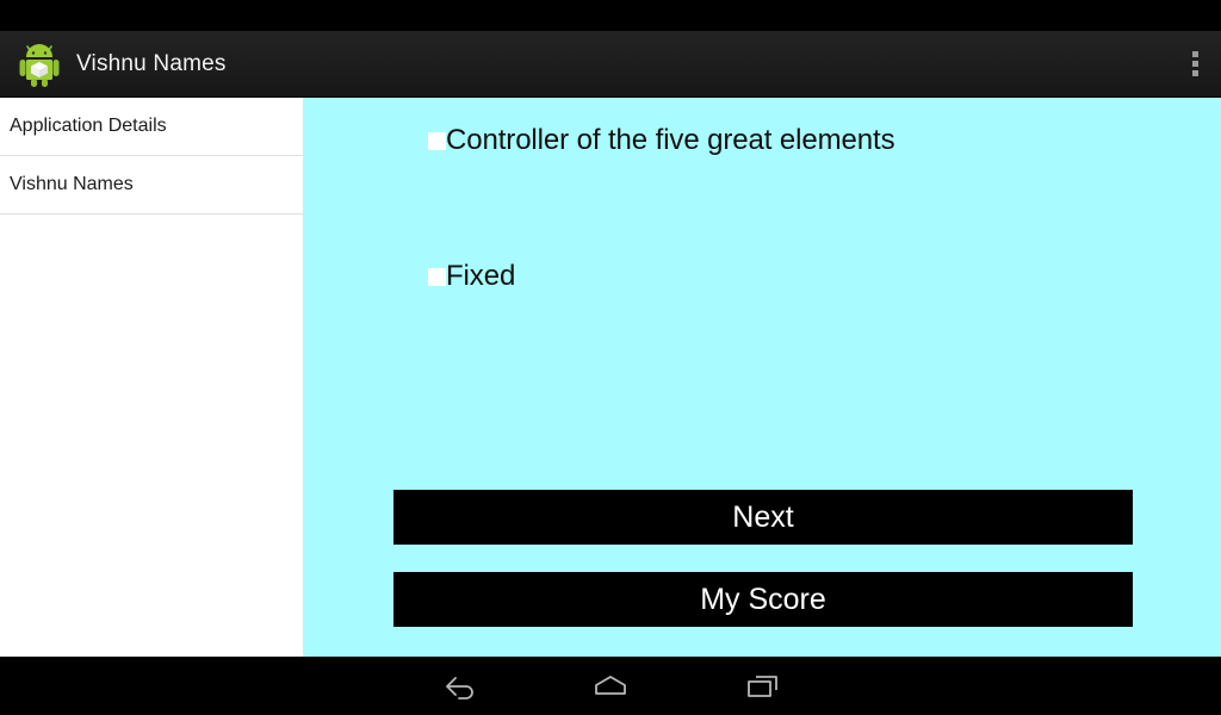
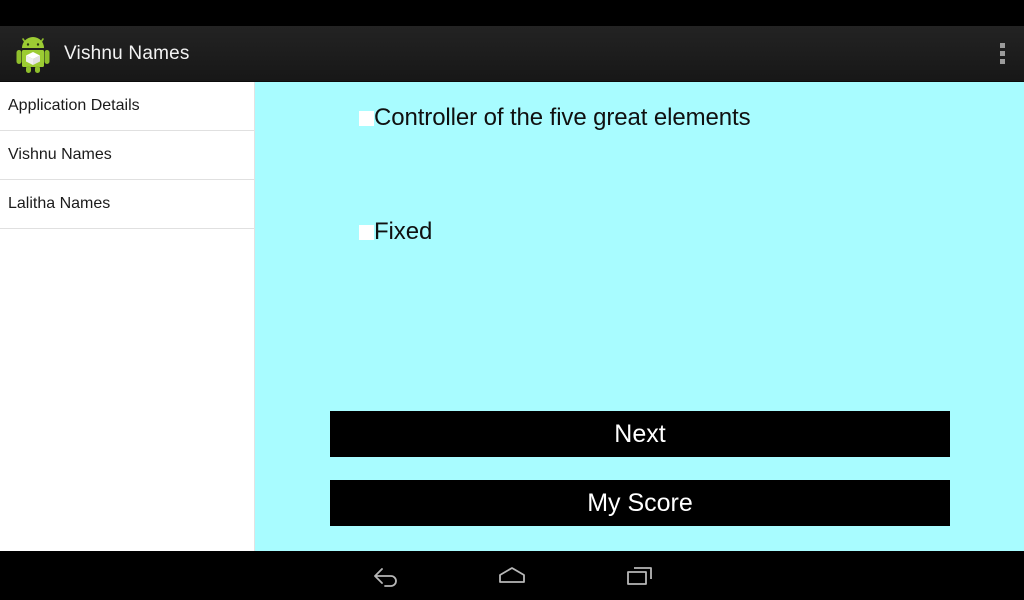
  Vishnu Names
  Application Details
  Vishnu Names
+ Lalitha Names
  Controller of the five great elements
  Fixed
  Next
  My Score
